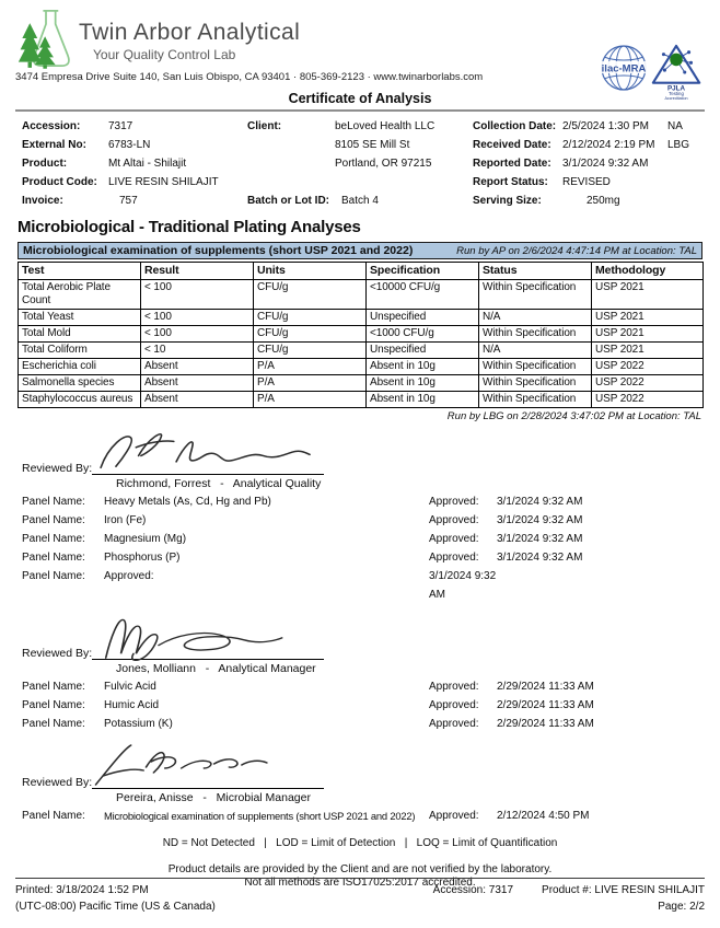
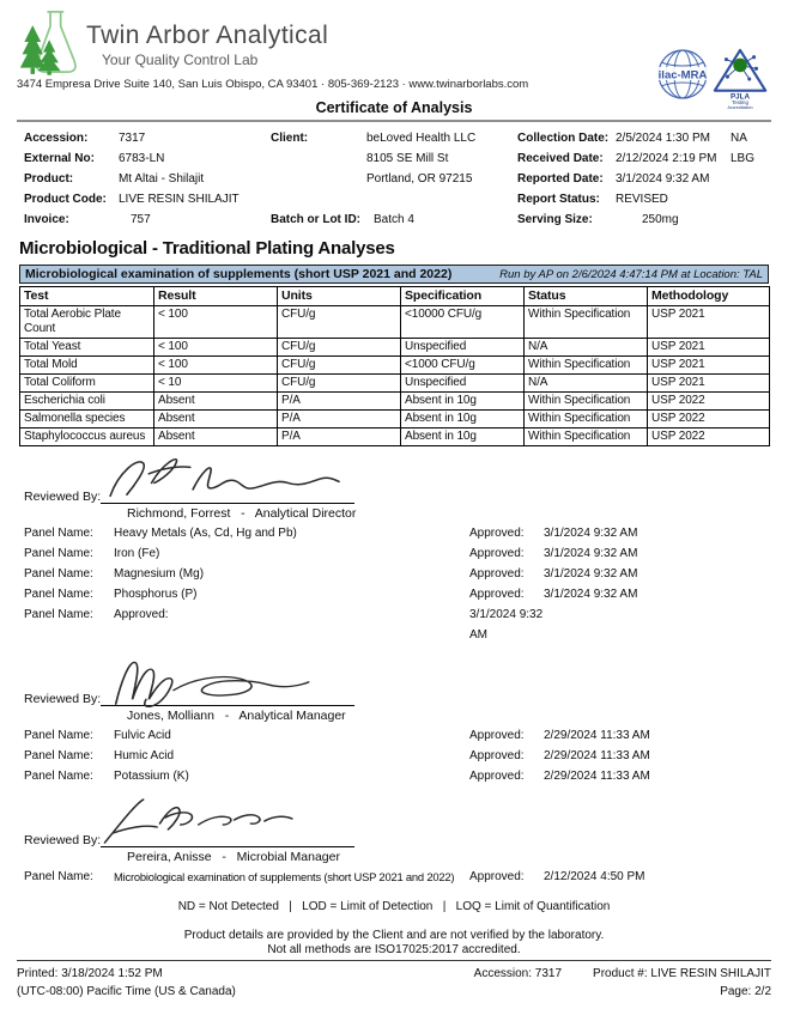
  Twin Arbor Analytical
  Your Quality Control Lab
  ilac-MRA
  3474 Empresa Drive Suite 140, San Luis Obispo, CA 93401 · 805-369-2123 · www.twinarborlabs.com
  Certificate of Analysis
  Accession:
  7317
  Client:
  beLoved Health LLC
  Collection Date:
  2/5/2024 1:30 PM
  NA
  External No:
  6783-LN
  8105 SE Mill St
  Received Date:
  2/12/2024 2:19 PM
  LBG
  Product:
  Mt Altai - Shilajit
  Portland, OR 97215
  Reported Date:
  3/1/2024 9:32 AM
  Product Code:
  LIVE RESIN SHILAJIT
  Report Status:
  REVISED
  Invoice:
  757
  Batch or Lot ID:
  Batch 4
  Serving Size:
  250mg
  Microbiological - Traditional Plating Analyses
  Microbiological examination of supplements (short USP 2021 and 2022)
  Run by AP on 2/6/2024 4:47:14 PM at Location: TAL
  Test	Result	Units	Specification	Status	Methodology
  Total Aerobic Plate Count	< 100	CFU/g	<10000 CFU/g	Within Specification	USP 2021
  Total Yeast	< 100	CFU/g	Unspecified	N/A	USP 2021
  Total Mold	< 100	CFU/g	<1000 CFU/g	Within Specification	USP 2021
  Total Coliform	< 10	CFU/g	Unspecified	N/A	USP 2021
  Escherichia coli	Absent	P/A	Absent in 10g	Within Specification	USP 2022
  Salmonella species	Absent	P/A	Absent in 10g	Within Specification	USP 2022
  Staphylococcus aureus	Absent	P/A	Absent in 10g	Within Specification	USP 2022
- Run by LBG on 2/28/2024 3:47:02 PM at Location: TAL
  Reviewed By:
- Richmond, Forrest - Analytical Quality
+ Richmond, Forrest - Analytical Director
  Panel Name:
  Heavy Metals (As, Cd, Hg and Pb)
  Approved:
  3/1/2024 9:32 AM
  Panel Name:
  Iron (Fe)
  Approved:
  3/1/2024 9:32 AM
  Panel Name:
  Magnesium (Mg)
  Approved:
  3/1/2024 9:32 AM
  Panel Name:
  Phosphorus (P)
  Approved:
  3/1/2024 9:32 AM
  Panel Name:
  Approved:
  3/1/2024 9:32 AM
  Reviewed By:
  Jones, Molliann - Analytical Manager
  Panel Name:
  Fulvic Acid
  Approved:
  2/29/2024 11:33 AM
  Panel Name:
  Humic Acid
  Approved:
  2/29/2024 11:33 AM
  Panel Name:
  Potassium (K)
  Approved:
  2/29/2024 11:33 AM
  Reviewed By:
  Pereira, Anisse - Microbial Manager
  Panel Name:
  Microbiological examination of supplements (short USP 2021 and 2022)
  Approved:
  2/12/2024 4:50 PM
  ND = Not Detected | LOD = Limit of Detection | LOQ = Limit of Quantification
  Product details are provided by the Client and are not verified by the laboratory.
  Not all methods are ISO17025:2017 accredited.
  Printed: 3/18/2024 1:52 PM
  (UTC-08:00) Pacific Time (US & Canada)
  Accession: 7317 Product #: LIVE RESIN SHILAJIT
  Page: 2/2
